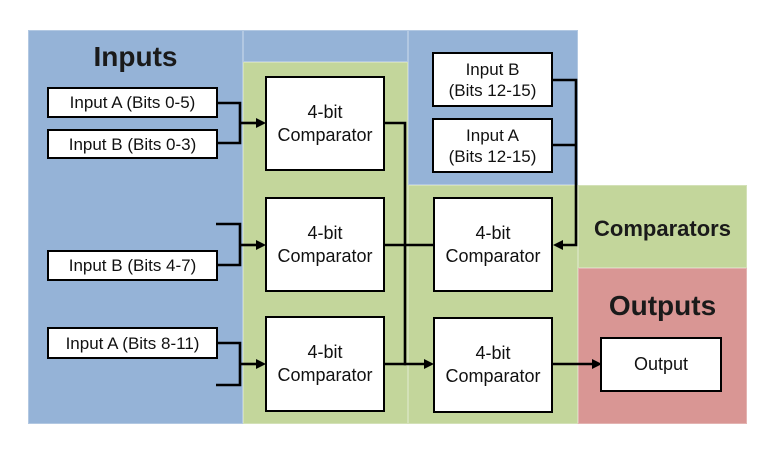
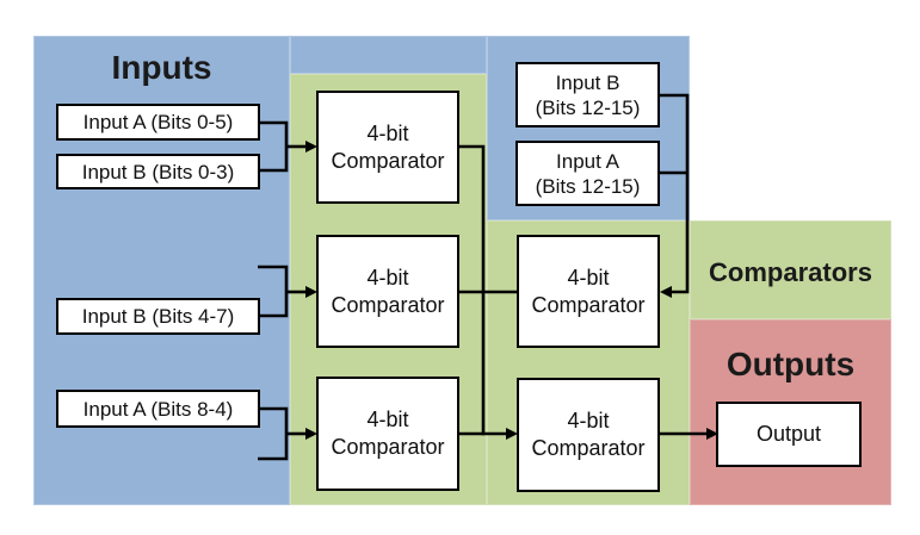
  Inputs
  Comparators
  Outputs
  Input A (Bits 0-5)
  Input B (Bits 0-3)
  Input B (Bits 4-7)
- Input A (Bits 8-11)
+ Input A (Bits 8-4)
  Input B
  (Bits 12-15)
  Input A
  (Bits 12-15)
  4-bit
  Comparator
  4-bit
  Comparator
  4-bit
  Comparator
  4-bit
  Comparator
  4-bit
  Comparator
  Output
